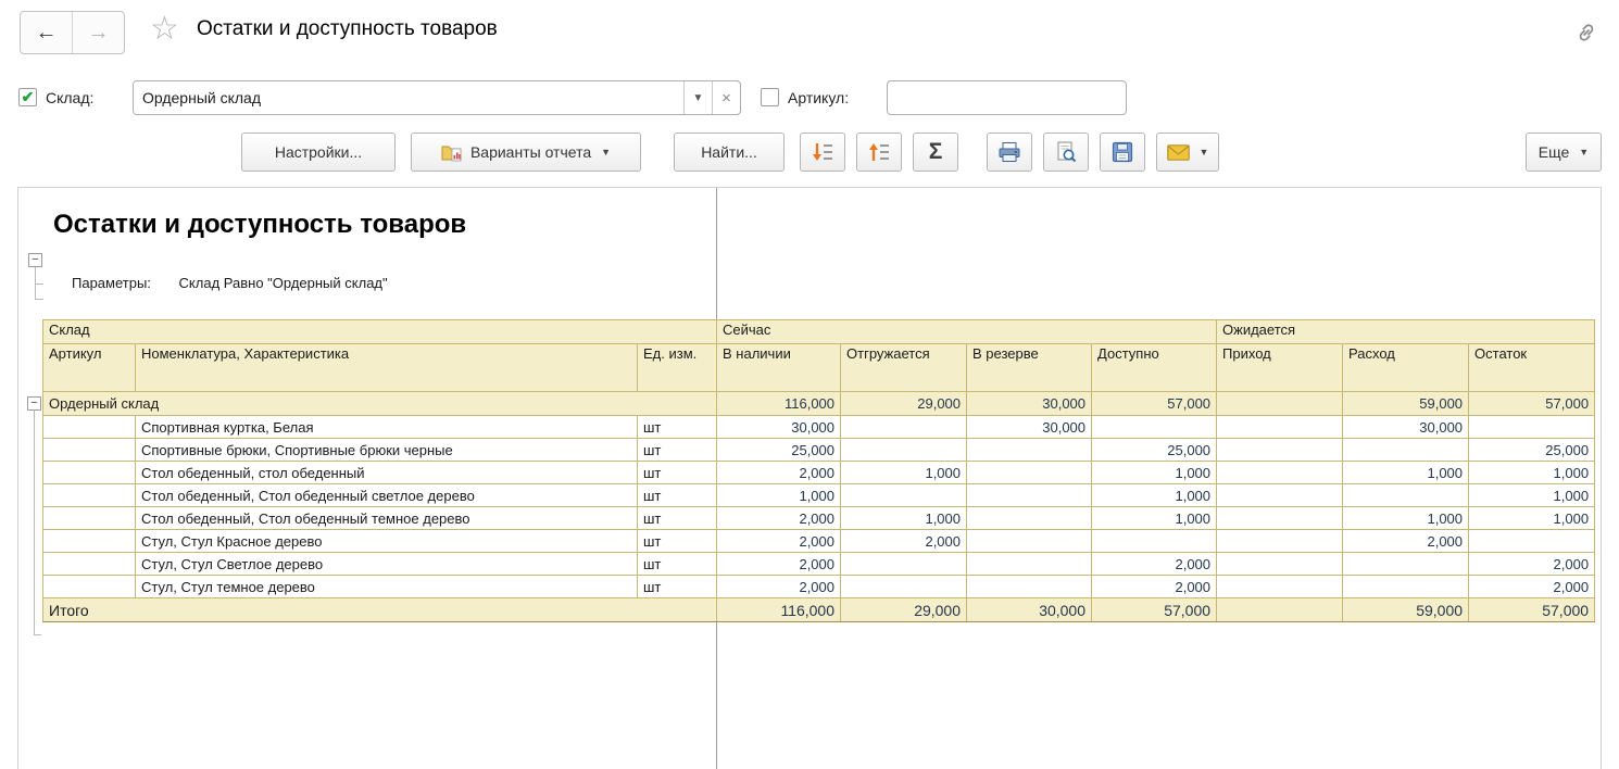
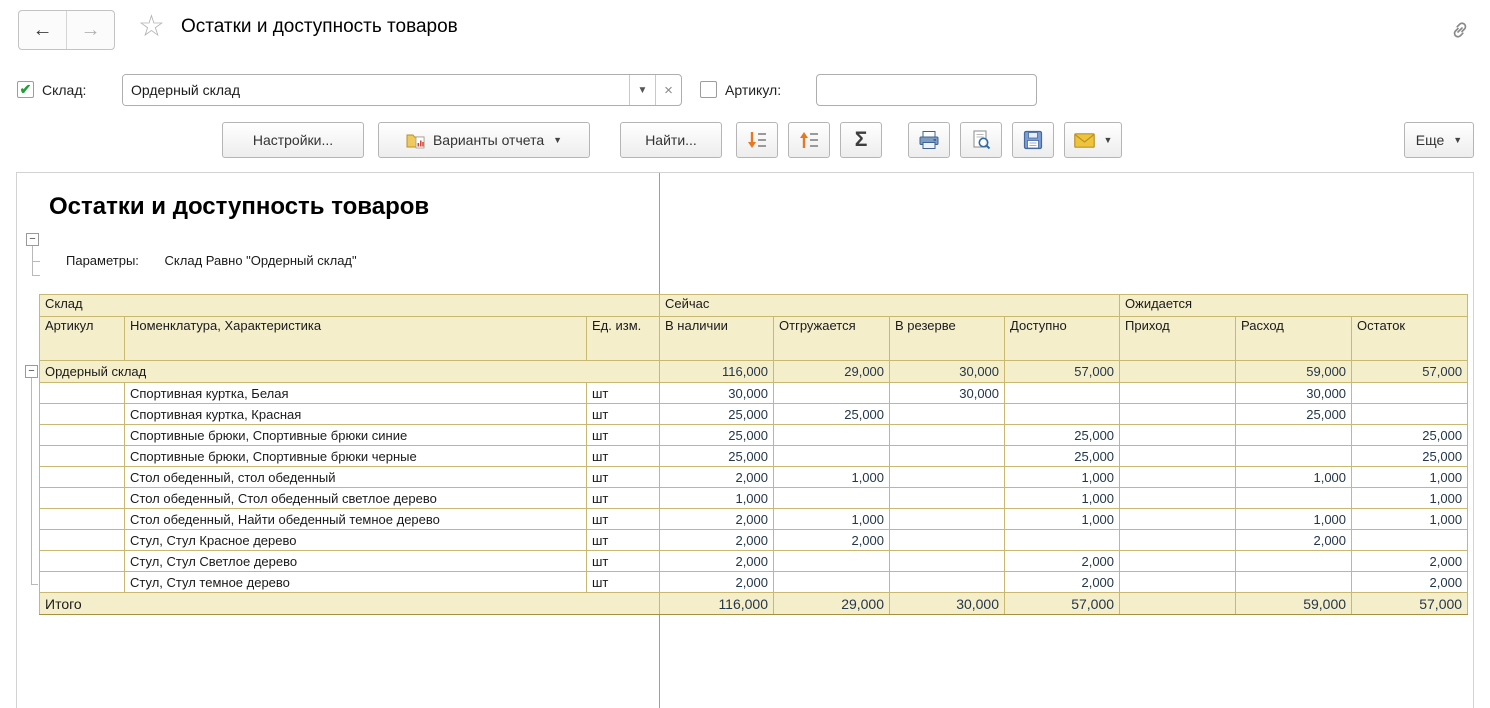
  ←
  →
  ☆
  Остатки и доступность товаров
  ✔
  Склад:
  Ордерный склад
  ▼
  ×
  Артикул:
  Настройки...
  Варианты отчета
  ▼
  Найти...
  Σ
  ▼
  Еще
  ▼
  Остатки и доступность товаров
  −
  Параметры: Склад Равно "Ордерный склад"
  −
  Склад	Сейчас	Ожидается
  Артикул	Номенклатура, Характеристика	Ед. изм.	В наличии	Отгружается	В резерве	Доступно	Приход	Расход	Остаток
  Ордерный склад	116,000	29,000	30,000	57,000		59,000	57,000
  	Спортивная куртка, Белая	шт	30,000		30,000			30,000
+ 	Спортивная куртка, Красная	шт	25,000	25,000				25,000
+ 	Спортивные брюки, Спортивные брюки синие	шт	25,000			25,000			25,000
  	Спортивные брюки, Спортивные брюки черные	шт	25,000			25,000			25,000
  	Стол обеденный, стол обеденный	шт	2,000	1,000		1,000		1,000	1,000
  	Стол обеденный, Стол обеденный светлое дерево	шт	1,000			1,000			1,000
- 	Стол обеденный, Стол обеденный темное дерево	шт	2,000	1,000		1,000		1,000	1,000
+ 	Стол обеденный, Найти обеденный темное дерево	шт	2,000	1,000		1,000		1,000	1,000
  	Стул, Стул Красное дерево	шт	2,000	2,000				2,000
  	Стул, Стул Светлое дерево	шт	2,000			2,000			2,000
  	Стул, Стул темное дерево	шт	2,000			2,000			2,000
  Итого	116,000	29,000	30,000	57,000		59,000	57,000
